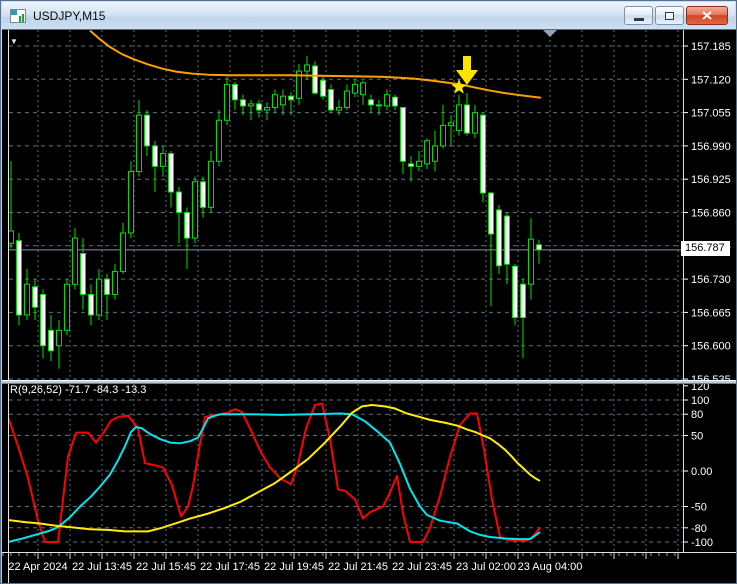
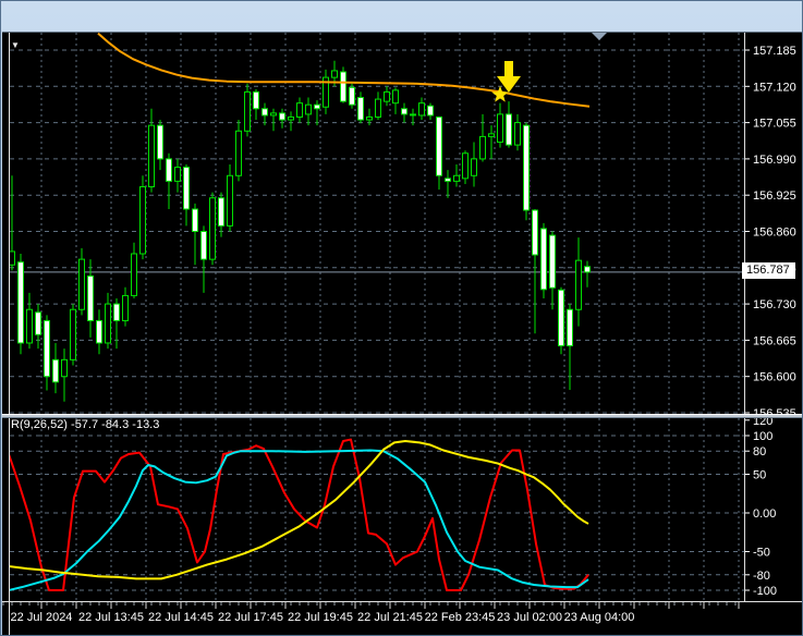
- USDJPY,M15
  157.185
  157.120
  157.055
  156.990
  156.925
  156.860
  156.730
  156.665
  156.600
  120
  100
  80
  50
  0.00
  -50
  -80
  -100
- 22 Apr 2024
+ 22 Jul 2024
  22 Jul 13:45
- 22 Jul 15:45
+ 22 Jul 14:45
  22 Jul 17:45
  22 Jul 19:45
  22 Jul 21:45
- 22 Jul 23:45
+ 22 Feb 23:45
  23 Jul 02:00
  23 Aug 04:00
  ▼
- R(9,26,52) -71.7 -84.3 -13.3
+ R(9,26,52) -57.7 -84.3 -13.3
  156.787
